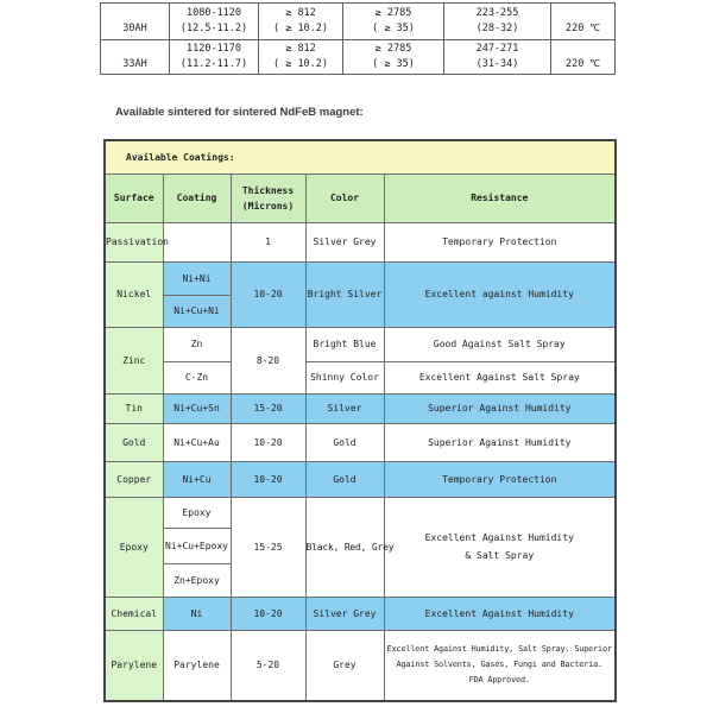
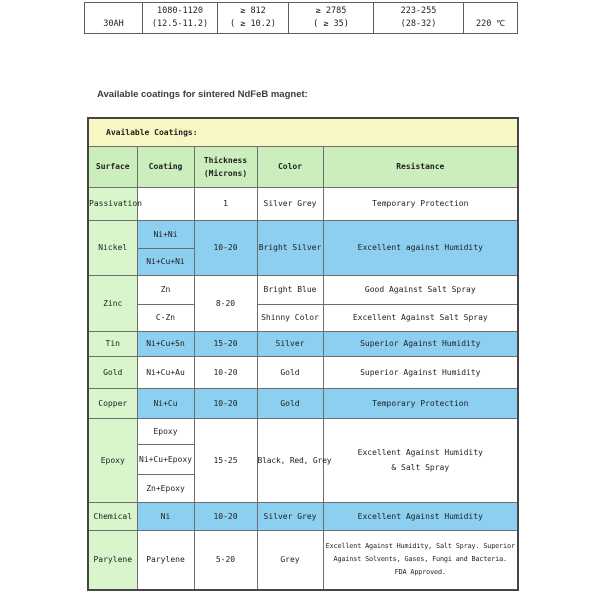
  30AH	1080-1120(12.5-11.2)	≥ 812( ≥ 10.2)	≥ 2785( ≥ 35)	223-255(28-32)	220 ℃
- 33AH	1120-1170(11.2-11.7)	≥ 812( ≥ 10.2)	≥ 2785( ≥ 35)	247-271(31-34)	220 ℃
- Available sintered for sintered NdFeB magnet:
+ Available coatings for sintered NdFeB magnet:
  Available Coatings:
  Surface	Coating	Thickness(Microns)	Color	Resistance
  Passivation		1	Silver Grey	Temporary Protection
  Nickel	Ni+Ni	10-20	Bright Silver	Excellent against Humidity
  Ni+Cu+Ni
  Zinc	Zn	8-20	Bright Blue	Good Against Salt Spray
  C-Zn	Shinny Color	Excellent Against Salt Spray
  Tin	Ni+Cu+Sn	15-20	Silver	Superior Against Humidity
  Gold	Ni+Cu+Au	10-20	Gold	Superior Against Humidity
  Copper	Ni+Cu	10-20	Gold	Temporary Protection
  Epoxy	Epoxy	15-25	Black, Red, Gr	Excellent Against Humidity & Salt Spray
  Ni+Cu+Epoxy
  Zn+Epoxy
  Chemical	Ni	10-20	Silver Grey	Excellent Against Humidity
  Parylene	Parylene	5-20	Grey	Excellent Against Humidity, Salt Spray. Superior Against Solvents, Gases, Fungi and Bacteria. FDA Approved.
